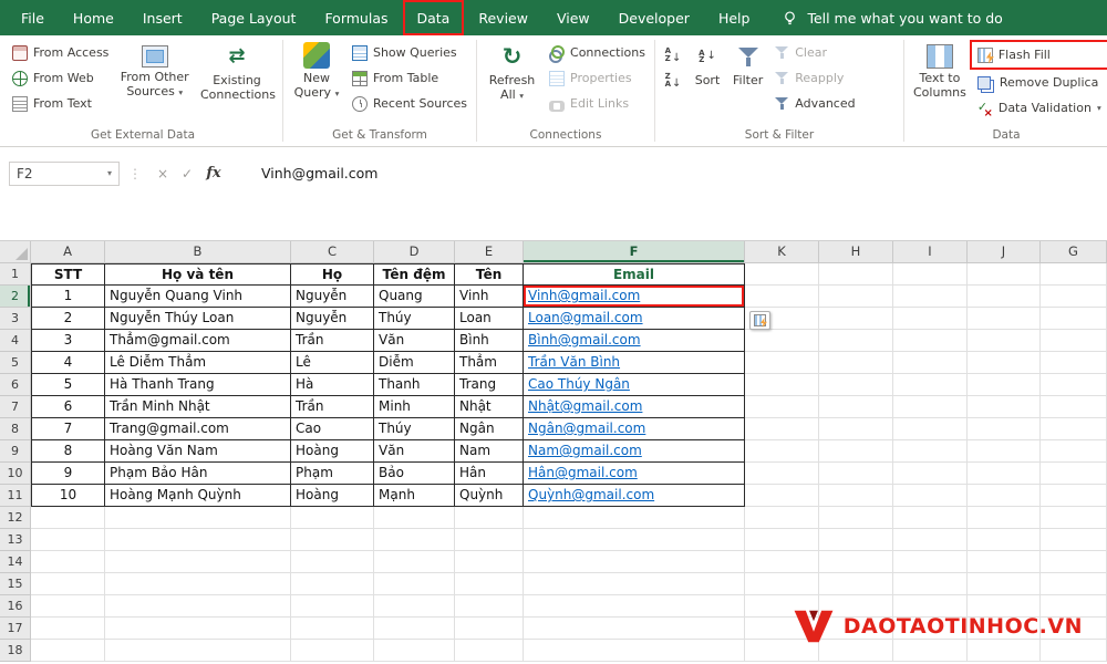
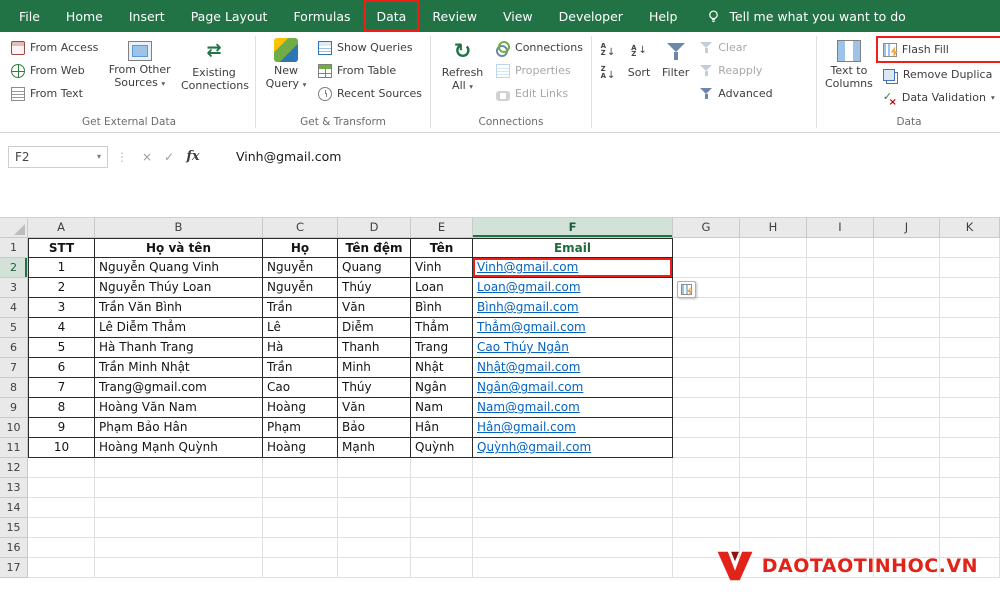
  File
  Home
  Insert
  Page Layout
  Formulas
  Data
  Review
  View
  Developer
  Help
  Tell me what you want to do
  From Access
  From Web
  From Text
  From Other Sources ▾
  Existing Connections
  Get External Data
  New Query ▾
  Show Queries
  From Table
  Recent Sources
  Get & Transform
  Refresh All ▾
  Connections
  Properties
  Edit Links
  Connections
  Sort
  Filter
  Clear
  Reapply
  Advanced
- Sort & Filter
  Text to Columns
  Flash Fill
  Remove Duplica
  Data Validation
  ▾
  Data
  F2
  ▾
  ⋮
  ×
  ✓
  fx
  Vinh@gmail.com
  A
  B
  C
  D
  E
  F
- K
+ G
  H
  I
  J
- G
+ K
  1
  STT
  Họ và tên
  Họ
  Tên đệm
  Tên
  Email
  2
  1
  Nguyễn Quang Vinh
  Nguyễn
  Quang
  Vinh
  Vinh@gmail.com
  3
  2
  Nguyễn Thúy Loan
  Nguyễn
  Thúy
  Loan
  Loan@gmail.com
  4
  3
- Thẳm@gmail.com
+ Trần Văn Bình
  Trần
  Văn
  Bình
  Bình@gmail.com
  5
  4
  Lê Diễm Thẳm
  Lê
  Diễm
  Thẳm
- Trần Văn Bình
+ Thẳm@gmail.com
  6
  5
  Hà Thanh Trang
  Hà
  Thanh
  Trang
  Cao Thúy Ngân
  7
  6
  Trần Minh Nhật
  Trần
  Minh
  Nhật
  Nhật@gmail.com
  8
  7
  Trang@gmail.com
  Cao
  Thúy
  Ngân
  Ngân@gmail.com
  9
  8
  Hoàng Văn Nam
  Hoàng
  Văn
  Nam
  Nam@gmail.com
  10
  9
  Phạm Bảo Hân
  Phạm
  Bảo
  Hân
  Hân@gmail.com
  11
  10
  Hoàng Mạnh Quỳnh
  Hoàng
  Mạnh
  Quỳnh
  Quỳnh@gmail.com
  12
  13
  14
  15
  16
  17
- 18
  DAOTAOTINHOC.VN
